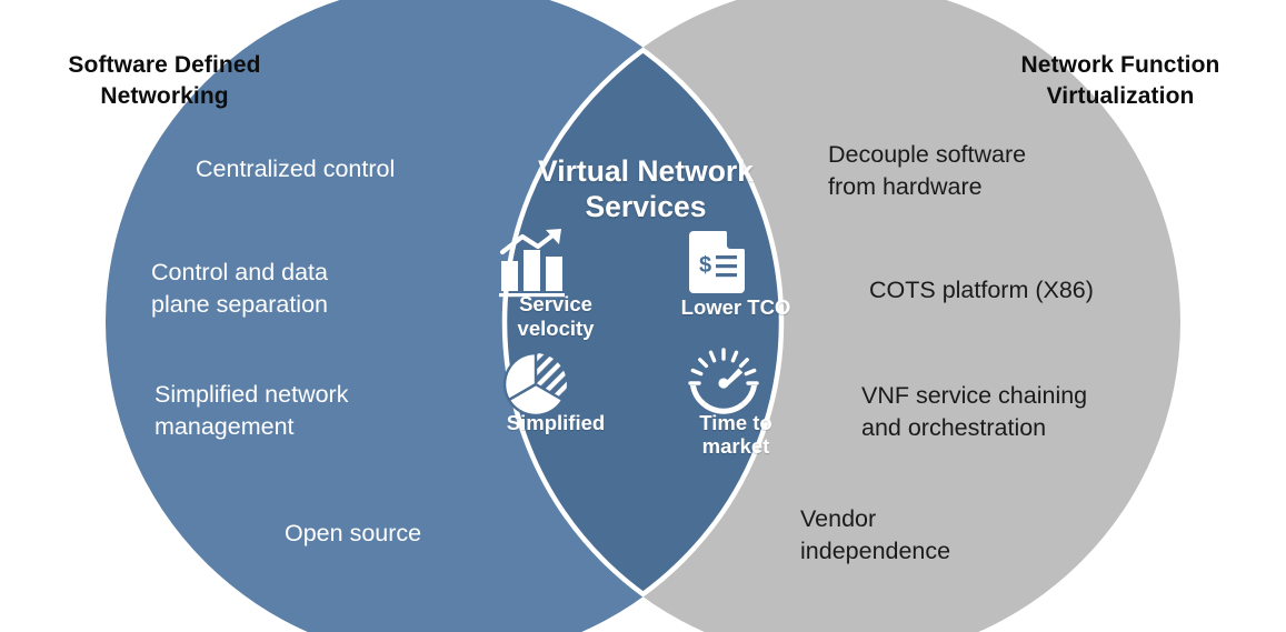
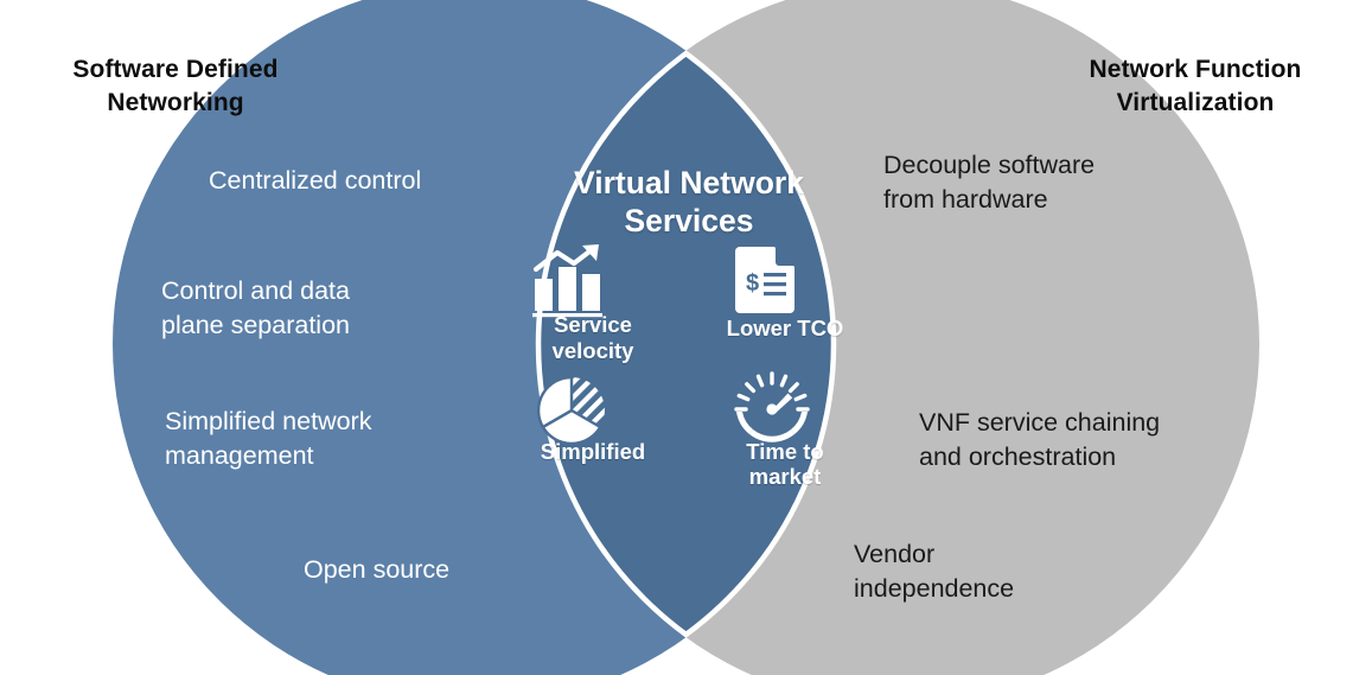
  $
  Software Defined
  Networking
  Network Function
  Virtualization
  Centralized control
  Control and data
  plane separation
  Simplified network
  management
  Open source
  Decouple software
  from hardware
- COTS platform (X86)
  VNF service chaining
  and orchestration
  Vendor
  independence
  Virtual Network
  Services
  Service
  velocity
  Lower TCO
  Simplified
  Time to
  market
